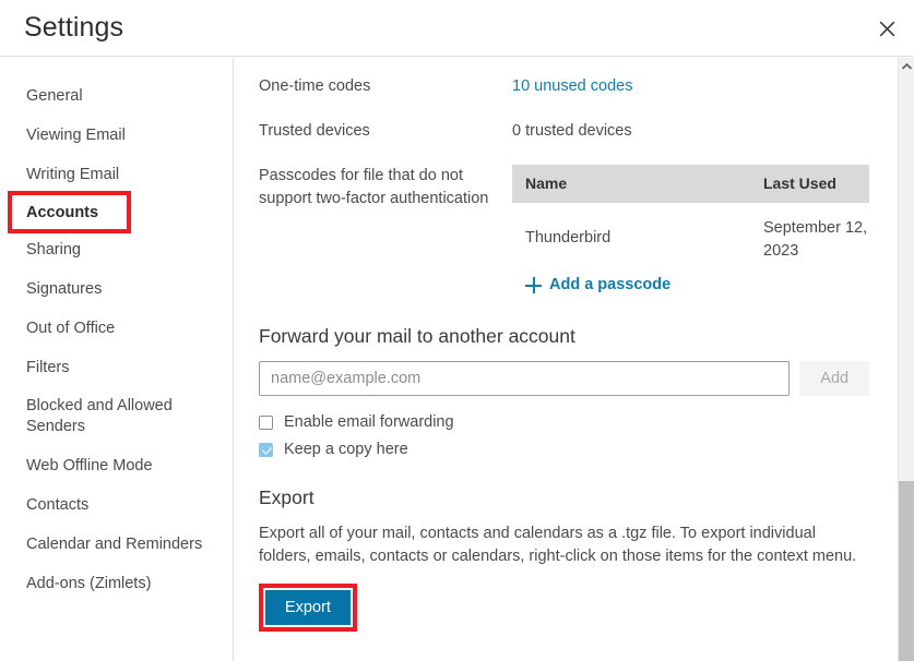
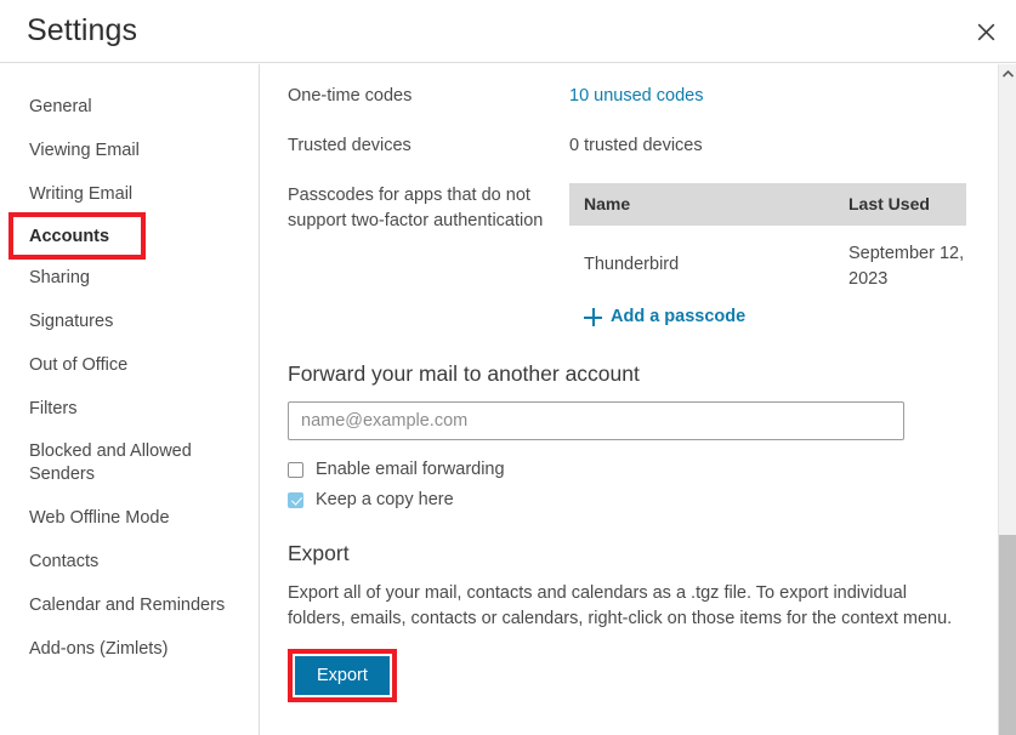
  Settings
  General
  Viewing Email
  Writing Email
  Accounts
  Sharing
  Signatures
  Out of Office
  Filters
  Blocked and Allowed Senders
  Web Offline Mode
  Contacts
  Calendar and Reminders
  Add-ons (Zimlets)
  One-time codes
  10 unused codes
  Trusted devices
  0 trusted devices
- Passcodes for file that do not support two-factor authentication
+ Passcodes for apps that do not support two-factor authentication
  Name
  Last Used
  Thunderbird
  September 12, 2023
  Add a passcode
  Forward your mail to another account
  name@example.com
- Add
  Enable email forwarding
  Keep a copy here
  Export
  Export all of your mail, contacts and calendars as a .tgz file. To export individual folders, emails, contacts or calendars, right-click on those items for the context menu.
  Export
